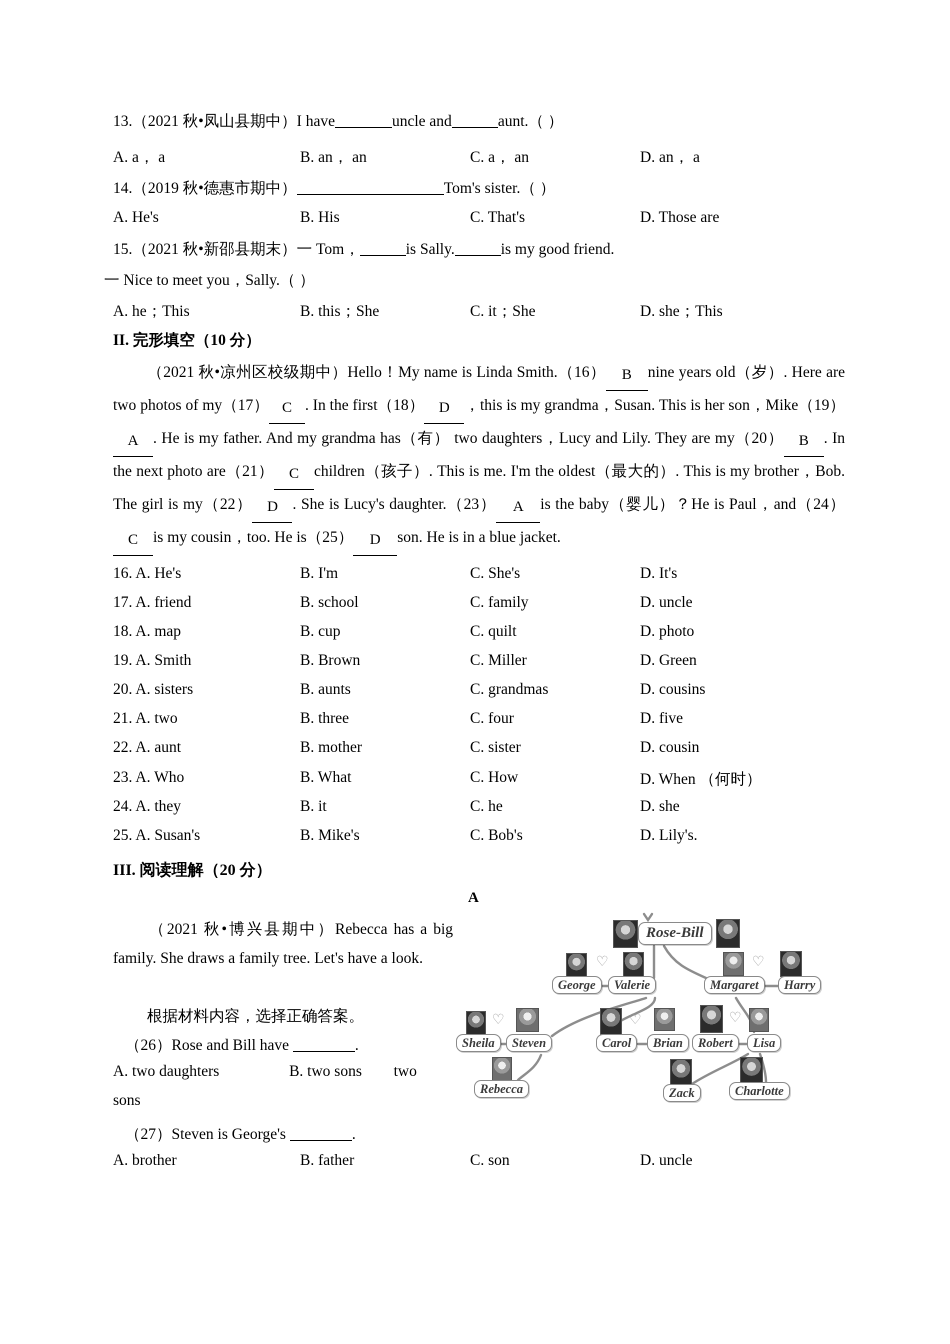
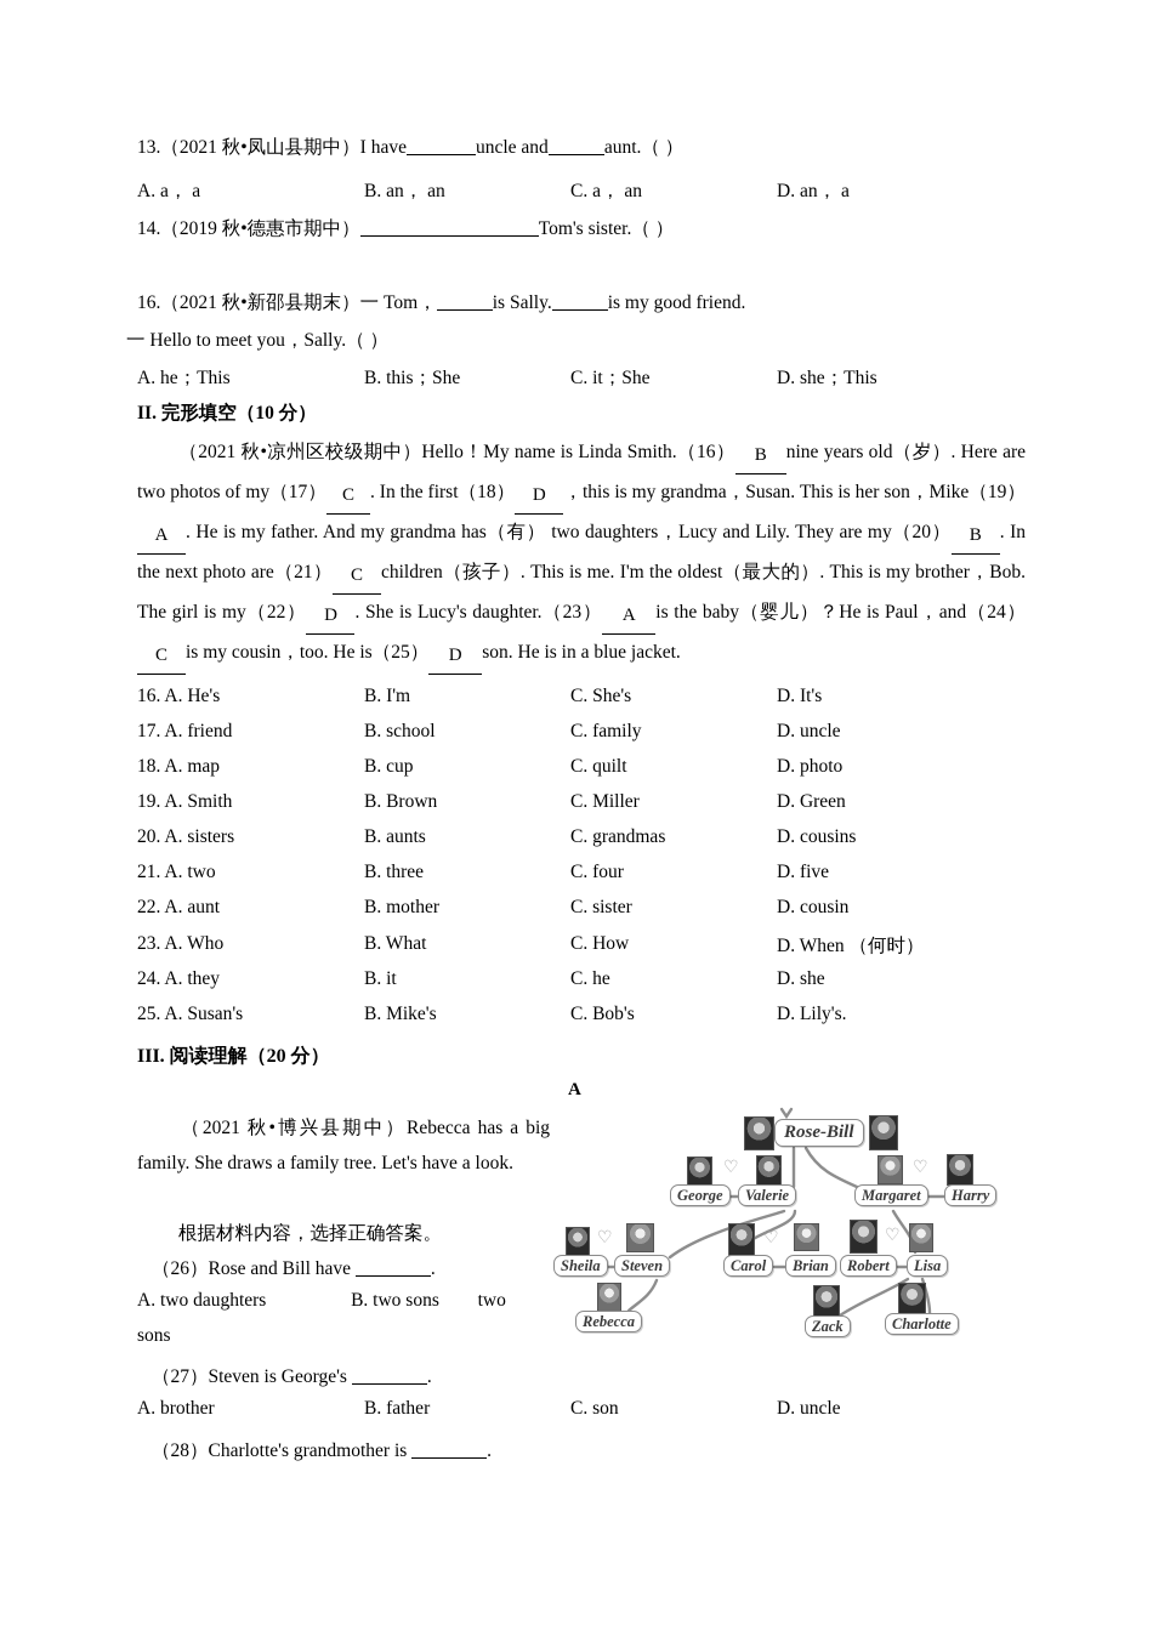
  13.（2021 秋•凤山县期中）I have uncle and aunt.（ ）
  A. a， a
  B. an， an
  C. a， an
  D. an， a
  14.（2019 秋•德惠市期中） Tom's sister.（ ）
- A. He's
- B. His
- C. That's
- D. Those are
- 15.（2021 秋•新邵县期末）一 Tom， is Sally. is my good friend.
+ 16.（2021 秋•新邵县期末）一 Tom， is Sally. is my good friend.
- 一 Nice to meet you，Sally.（ ）
+ 一 Hello to meet you，Sally.（ ）
  A. he；This
  B. this；She
  C. it；She
  D. she；This
  II. 完形填空（10 分）
  （2021 秋•凉州区校级期中）Hello！My name is Linda Smith.（16） B nine years old（岁）. Here are two photos of my（17） C . In the first（18） D ，this is my grandma，Susan. This is her son，Mike（19）A . He is my father. And my grandma has（有） two daughters，Lucy and Lily. They are my（20） B . In the next photo are（21） C children（孩子）. This is me. I'm the oldest（最大的）. This is my brother，Bob. The girl is my（22） D . She is Lucy's daughter.（23） A is the baby（婴儿）？He is Paul，and（24）C is my cousin，too. He is（25） D son. He is in a blue jacket.
  16. A. He's
  B. I'm
  C. She's
  D. It's
  17. A. friend
  B. school
  C. family
  D. uncle
  18. A. map
  B. cup
  C. quilt
  D. photo
  19. A. Smith
  B. Brown
  C. Miller
  D. Green
  20. A. sisters
  B. aunts
  C. grandmas
  D. cousins
  21. A. two
  B. three
  C. four
  D. five
  22. A. aunt
  B. mother
  C. sister
  D. cousin
  23. A. Who
  B. What
  C. How
  D. When （何时）
  24. A. they
  B. it
  C. he
  D. she
  25. A. Susan's
  B. Mike's
  C. Bob's
  D. Lily's.
  III. 阅读理解（20 分）
  A
  （2021 秋•博兴县期中）Rebecca has a big family. She draws a family tree. Let's have a look.
  根据材料内容，选择正确答案。
  （26）Rose and Bill have .
  A. two daughters B. two sons two
  sons
  （27）Steven is George's .
  A. brother
  B. father
  C. son
  D. uncle
+ （28）Charlotte's grandmother is .
  Rose-Bill
  ♡
  George
  Valerie
  ♡
  Margaret
  Harry
  ♡
  Sheila
  Steven
  ♡
  Carol
  Brian
  ♡
  Robert
  Lisa
  Rebecca
  Zack
  Charlotte
